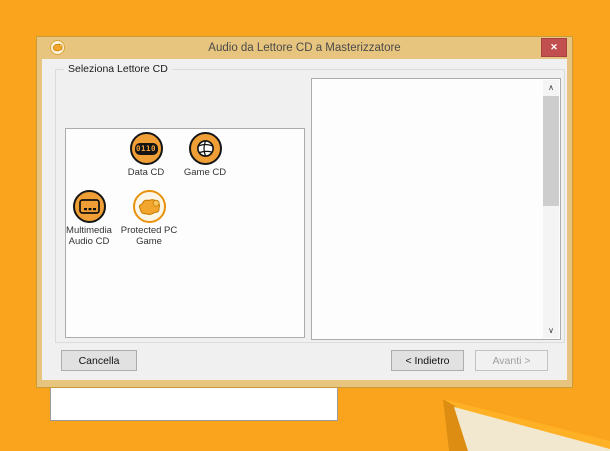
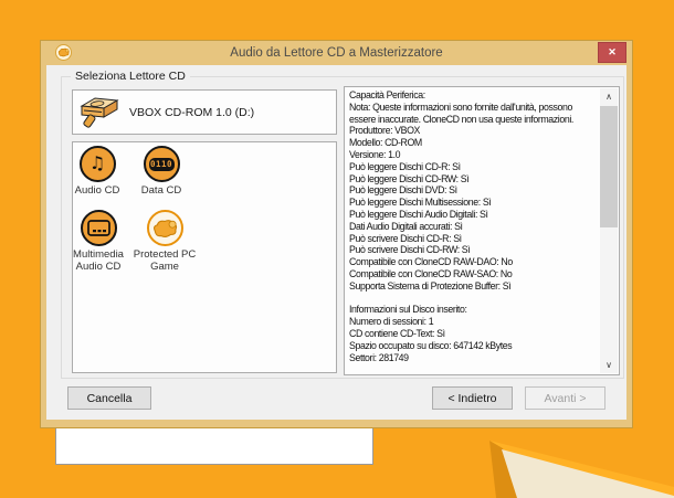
  Audio da Lettore CD a Masterizzatore
  ✕
  Seleziona Lettore CD
+ VBOX CD-ROM 1.0 (D:)
+ ♫
+ Audio CD
  0110
  Data CD
- Game CD
  Multimedia Audio CD
  Protected PC Game
+ Capacità Periferica:
+ Nota: Queste informazioni sono fornite dall'unità, possono
+ essere inaccurate. CloneCD non usa queste informazioni.
+ Produttore: VBOX
+ Modello: CD-ROM
+ Versione: 1.0
+ Può leggere Dischi CD-R: Sì
+ Può leggere Dischi CD-RW: Sì
+ Può leggere Dischi DVD: Sì
+ Può leggere Dischi Multisessione: Sì
+ Può leggere Dischi Audio Digitali: Sì
+ Dati Audio Digitali accurati: Sì
+ Può scrivere Dischi CD-R: Sì
+ Può scrivere Dischi CD-RW: Sì
+ Compatibile con CloneCD RAW-DAO: No
+ Compatibile con CloneCD RAW-SAO: No
+ Supporta Sistema di Protezione Buffer: Sì
+ Informazioni sul Disco inserito:
+ Numero di sessioni: 1
+ CD contiene CD-Text: Sì
+ Spazio occupato su disco: 647142 kBytes
+ Settori: 281749
  ∧
  ∨
  Cancella
  < Indietro
  Avanti >
